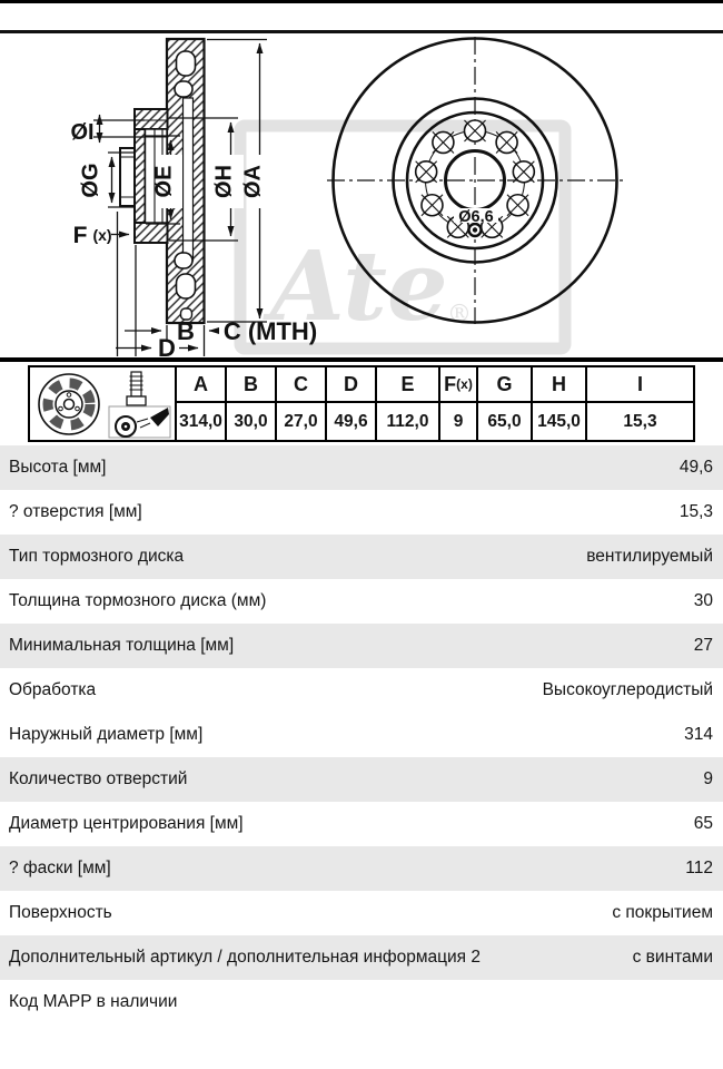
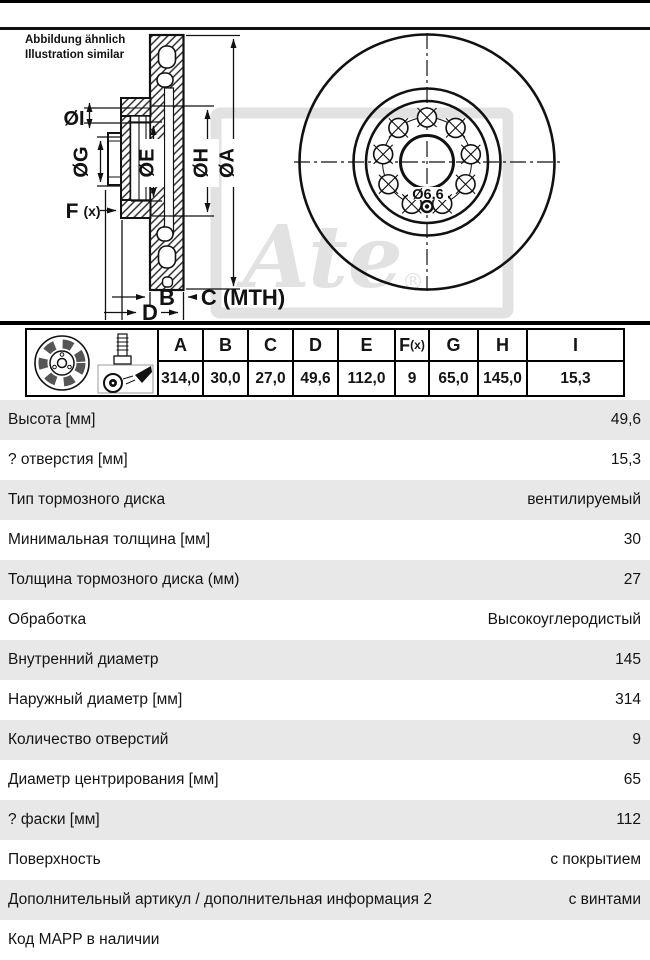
+ Abbildung ähnlich
+ Illustration similar
  Ate
  ®
  ØI
  F
  (x)
  B
  C (MTH)
  D
  Ø6,6
  A
  B
  C
  D
  E
  F
  (x)
  G
  H
  I
  314,0
  30,0
  27,0
  49,6
  112,0
  9
  65,0
  145,0
  15,3
  Высота [мм]
  49,6
  ? отверстия [мм]
  15,3
  Тип тормозного диска
  вентилируемый
- Толщина тормозного диска (мм)
+ Минимальная толщина [мм]
  30
- Минимальная толщина [мм]
+ Толщина тормозного диска (мм)
  27
  Обработка
  Высокоуглеродистый
+ Внутренний диаметр
+ 145
  Наружный диаметр [мм]
  314
  Количество отверстий
  9
  Диаметр центрирования [мм]
  65
  ? фаски [мм]
  112
  Поверхность
  с покрытием
  Дополнительный артикул / дополнительная информация 2
  с винтами
  Код MAPP в наличии
